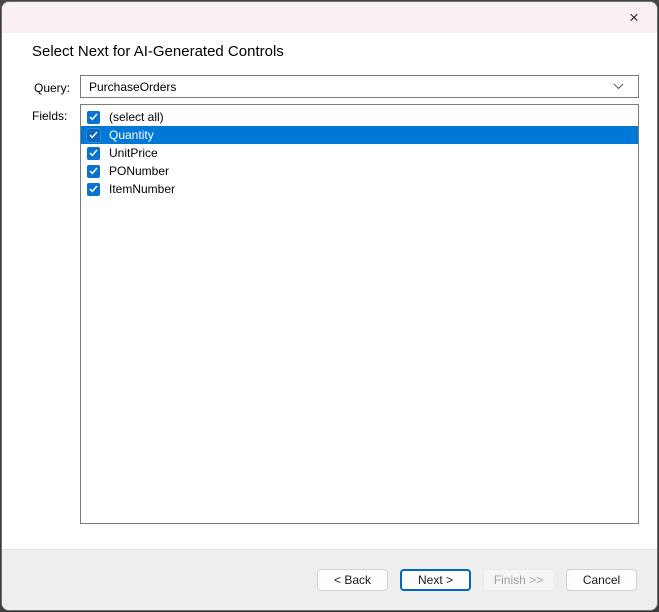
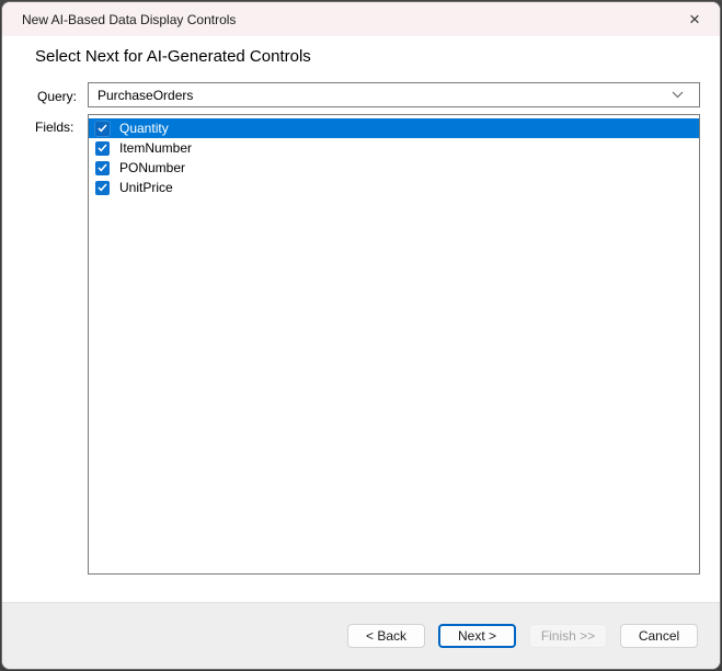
+ New AI-Based Data Display Controls
  ×
  Select Next for AI-Generated Controls
  Query:
  PurchaseOrders
  Fields:
- (select all)
  Quantity
- UnitPrice
+ ItemNumber
  PONumber
- ItemNumber
+ UnitPrice
  < Back
  Next >
  Finish >>
  Cancel
